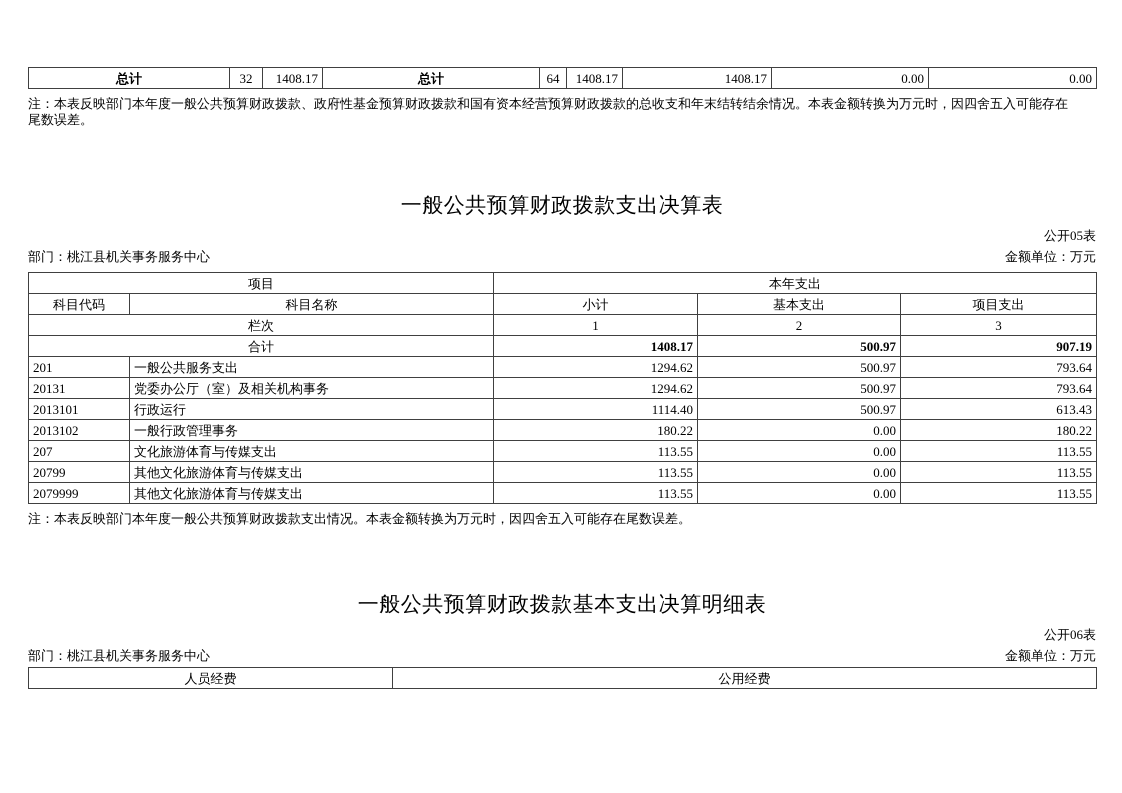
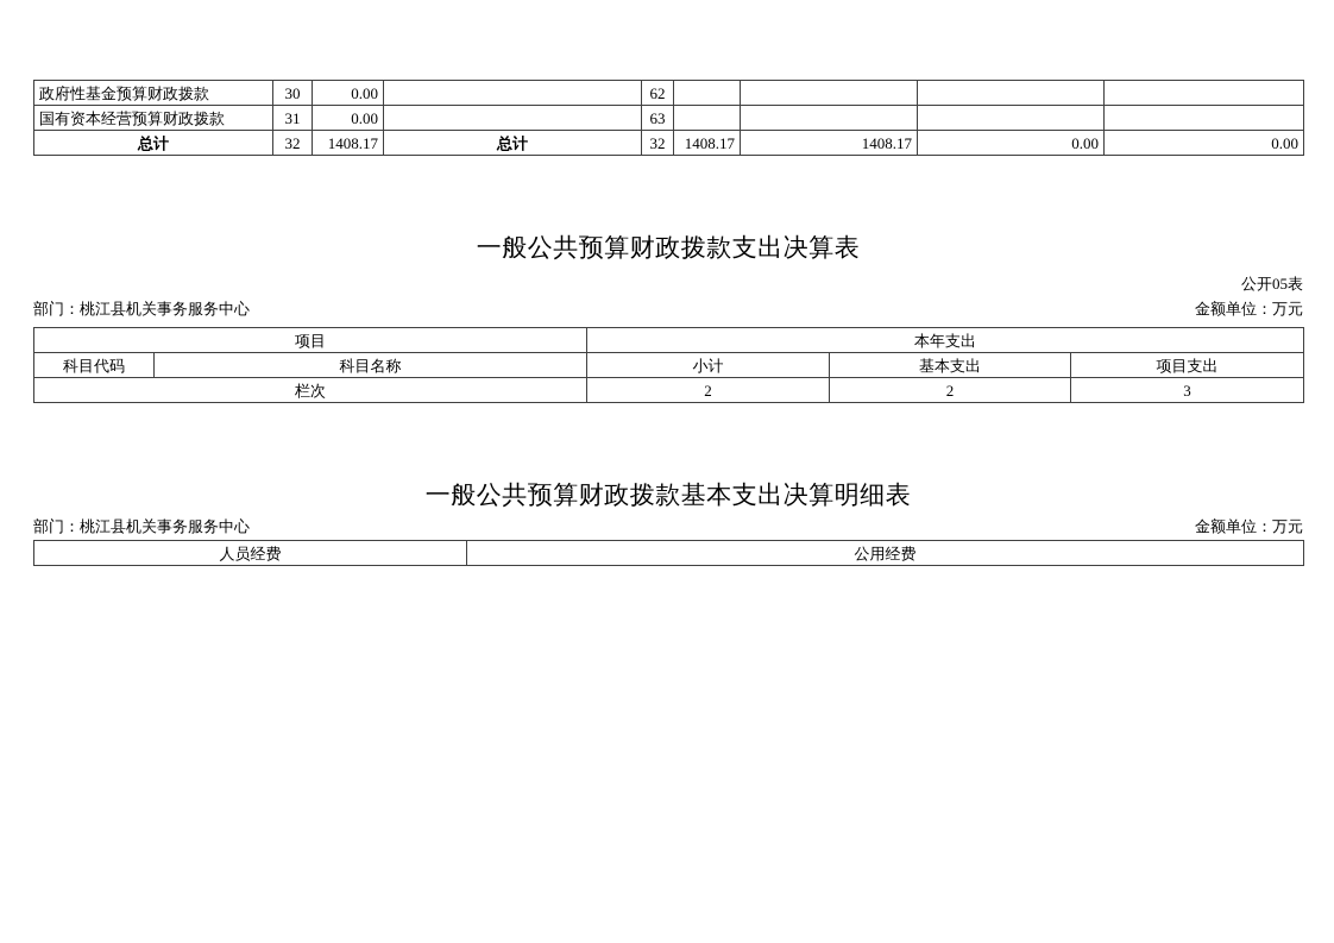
+ 政府性基金预算财政拨款	30	0.00		62
+ 国有资本经营预算财政拨款	31	0.00		63
- 总计	32	1408.17	总计	64	1408.17	1408.17	0.00	0.00
+ 总计	32	1408.17	总计	32	1408.17	1408.17	0.00	0.00
- 注：本表反映部门本年度一般公共预算财政拨款、政府性基金预算财政拨款和国有资本经营预算财政拨款的总收支和年末结转结余情况。本表金额转换为万元时，因四舍五入可能存在尾数误差。
  一般公共预算财政拨款支出决算表
  公开05表
  部门：桃江县机关事务服务中心
  金额单位：万元
  项目	本年支出
  科目代码	科目名称	小计	基本支出	项目支出
- 栏次	1	2	3
+ 栏次	2	2	3
- 合计	1408.17	500.97	907.19
- 201	一般公共服务支出	1294.62	500.97	793.64
- 20131	党委办公厅（室）及相关机构事务	1294.62	500.97	793.64
- 2013101	行政运行	1114.40	500.97	613.43
- 2013102	一般行政管理事务	180.22	0.00	180.22
- 207	文化旅游体育与传媒支出	113.55	0.00	113.55
- 20799	其他文化旅游体育与传媒支出	113.55	0.00	113.55
- 2079999	其他文化旅游体育与传媒支出	113.55	0.00	113.55
- 注：本表反映部门本年度一般公共预算财政拨款支出情况。本表金额转换为万元时，因四舍五入可能存在尾数误差。
  一般公共预算财政拨款基本支出决算明细表
- 公开06表
  部门：桃江县机关事务服务中心
  金额单位：万元
  人员经费	公用经费
